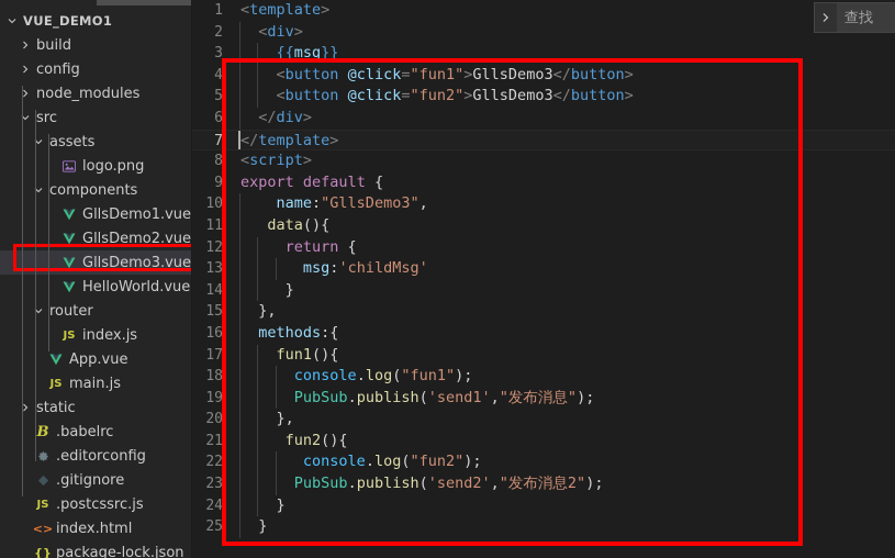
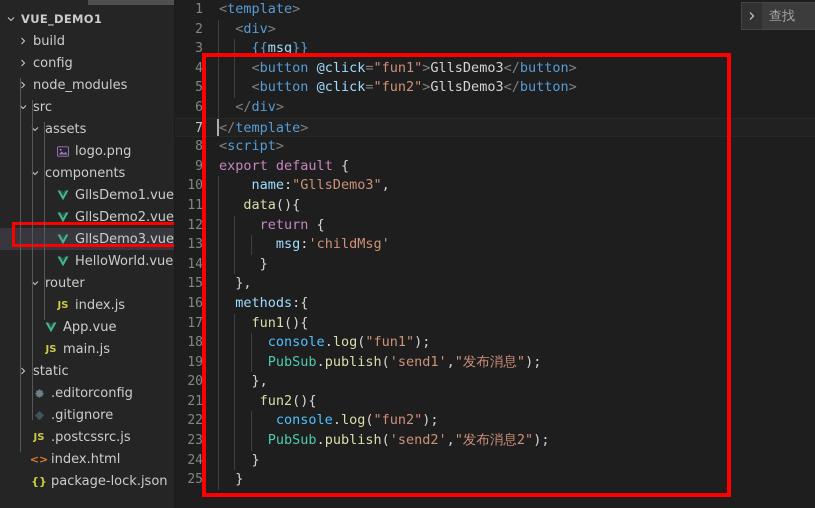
  VUE_DEMO1
  build
  config
  node_modules
  src
  assets
  logo.png
  components
  GllsDemo1.vue
  GllsDemo2.vue
  GllsDemo3.vue
  HelloWorld.vue
  router
  JS
  index.js
  App.vue
  JS
  main.js
  static
- B
- .babelrc
  .editorconfig
  .gitignore
  JS
  .postcssrc.js
  <>
  index.html
  {}
  package-lock.json
  1
  <template>
  2
  <div>
  3
  {{msg}}
  4
  <button @click="fun1">GllsDemo3</button>
  5
  <button @click="fun2">GllsDemo3</button>
  6
  </div>
  7
  </template>
  8
  <script>
  9
  export default {
  10
  name:"GllsDemo3",
  11
  data(){
  12
  return {
  13
  msg:'childMsg'
  14
  }
  15
  },
  16
  methods:{
  17
  fun1(){
  18
  console.log("fun1");
  19
  PubSub.publish('send1',"发布消息");
  20
  },
  21
  fun2(){
  22
  console.log("fun2");
  23
  PubSub.publish('send2',"发布消息2");
  24
  }
  25
  }
  查找
